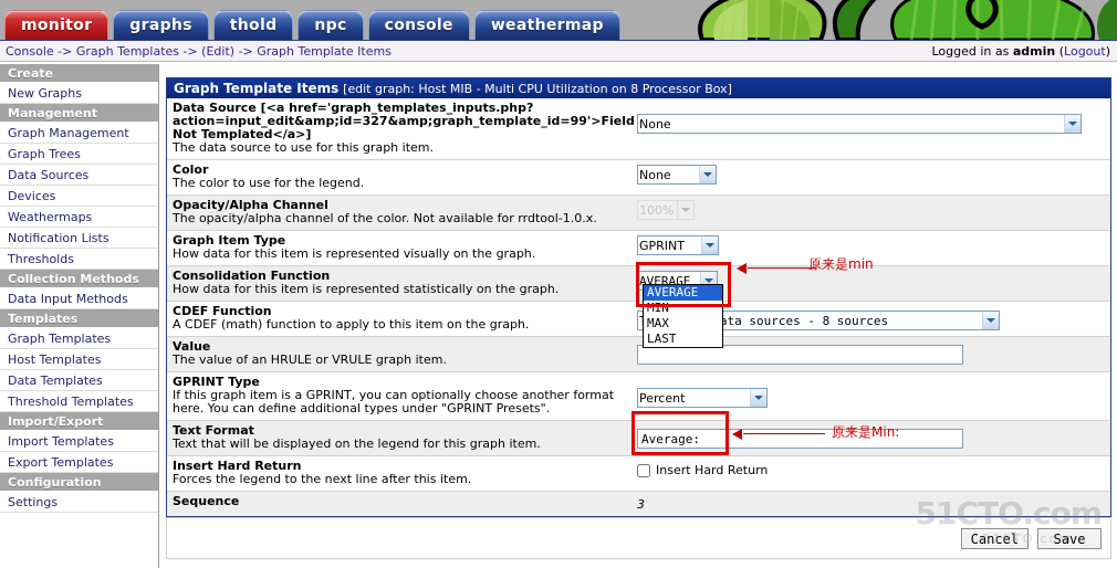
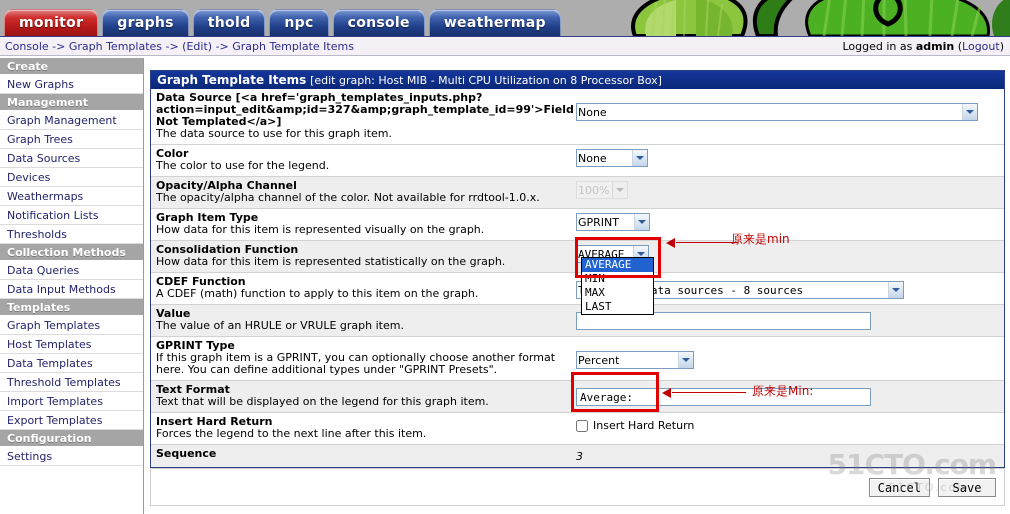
  monitor
  graphs
  thold
  npc
  console
  weathermap
  Console -> Graph Templates -> (Edit) -> Graph Template Items
  Logged in as admin (Logout)
  Create
  New Graphs
  Management
  Graph Management
  Graph Trees
  Data Sources
  Devices
  Weathermaps
  Notification Lists
  Thresholds
  Collection Methods
+ Data Queries
  Data Input Methods
  Templates
  Graph Templates
  Host Templates
  Data Templates
  Threshold Templates
- Import/Export
  Import Templates
  Export Templates
  Configuration
  Settings
  Graph Template Items [edit graph: Host MIB - Multi CPU Utilization on 8 Processor Box]
  Data Source [<a href='graph_templates_inputs.php?action=input_edit&amp;id=327&amp;graph_template_id=99'>Field Not Templated</a>]
  The data source to use for this graph item.
  None
  Color
  The color to use for the legend.
  None
  Opacity/Alpha Channel
  The opacity/alpha channel of the color. Not available for rrdtool-1.0.x.
  100%
  Graph Item Type
  How data for this item is represented visually on the graph.
  GPRINT
  Consolidation Function
  How data for this item is represented statistically on the graph.
  AVERAGE
  CDEF Function
  A CDEF (math) function to apply to this item on the graph.
  Value
  The value of an HRULE or VRULE graph item.
  GPRINT Type
  If this graph item is a GPRINT, you can optionally choose another format here. You can define additional types under "GPRINT Presets".
  Percent
  Text Format
  Text that will be displayed on the legend for this graph item.
  Average:
  Insert Hard Return
  Forces the legend to the next line after this item.
  Insert Hard Return
  Sequence
  3
  AVERAGE
  MIN
  MAX
  LAST
  原来是min
  原来是Min:
  51CTO.com
  51CTO.com
  Cancel
  Save
